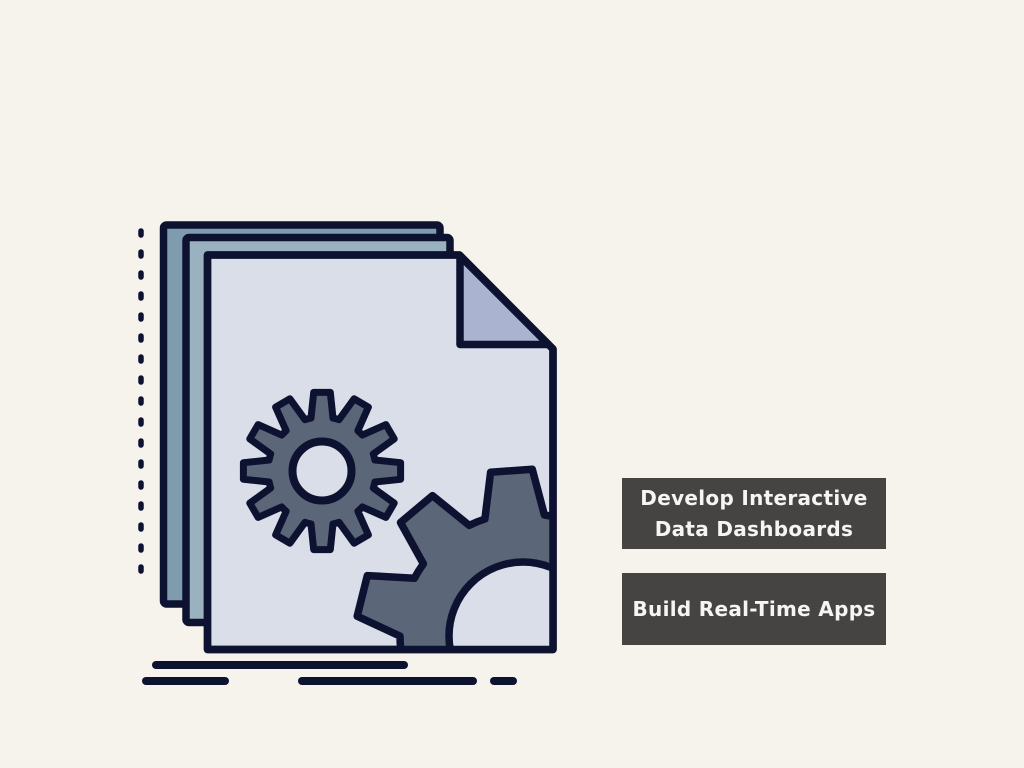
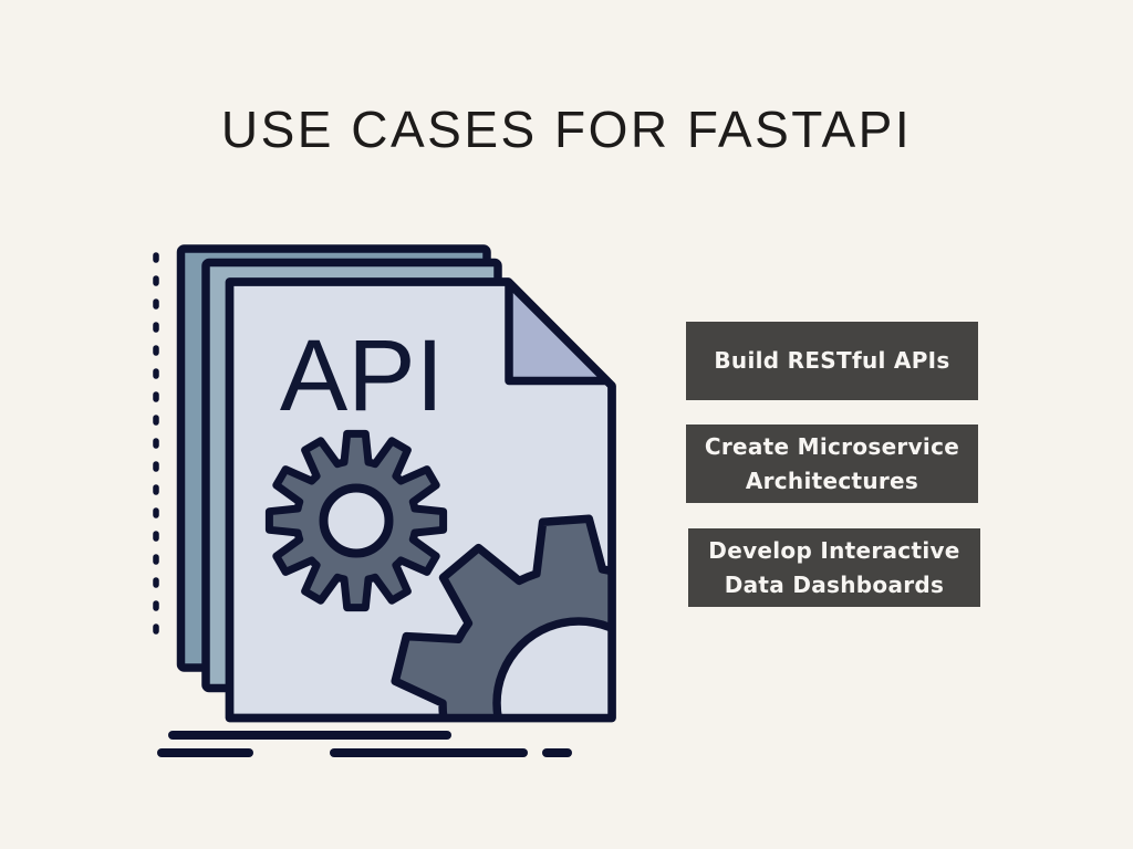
+ USE CASES FOR FASTAPI
+ API
+ Build RESTful APIs
+ Create Microservice
+ Architectures
  Develop Interactive
  Data Dashboards
- Build Real-Time Apps
